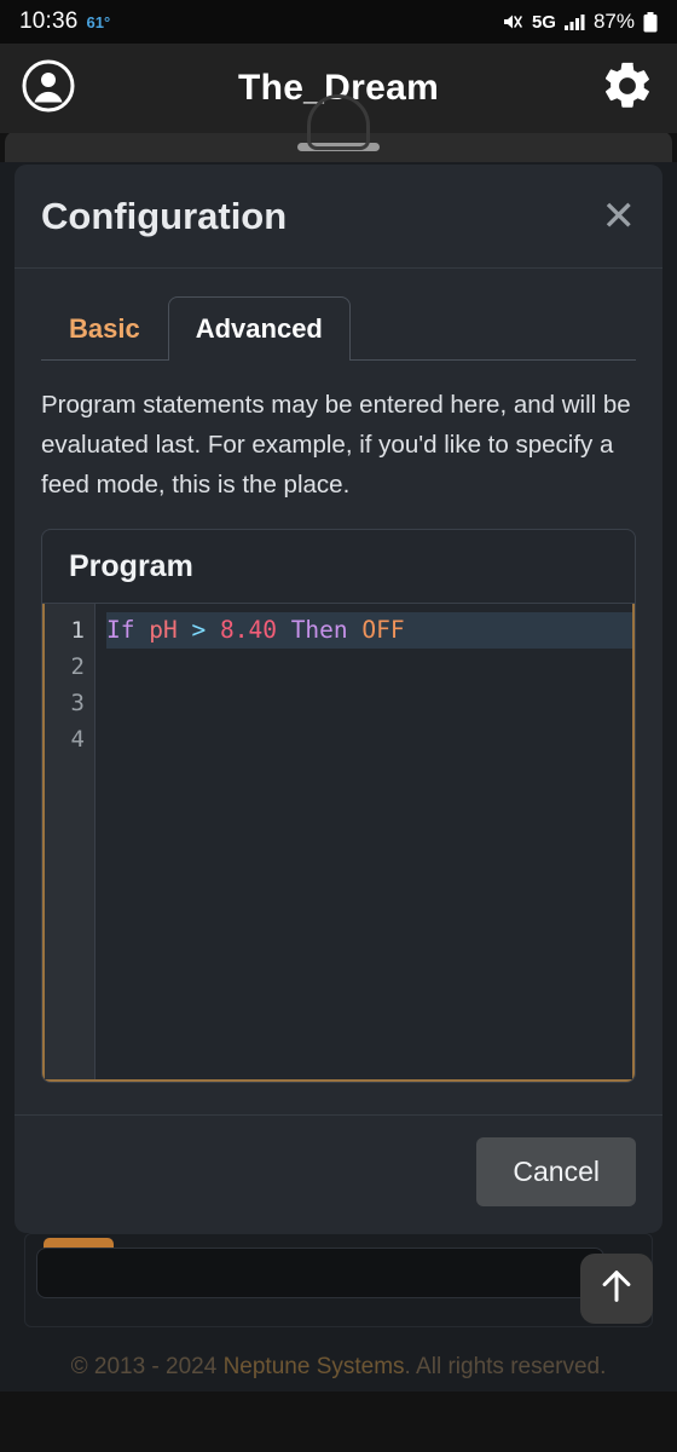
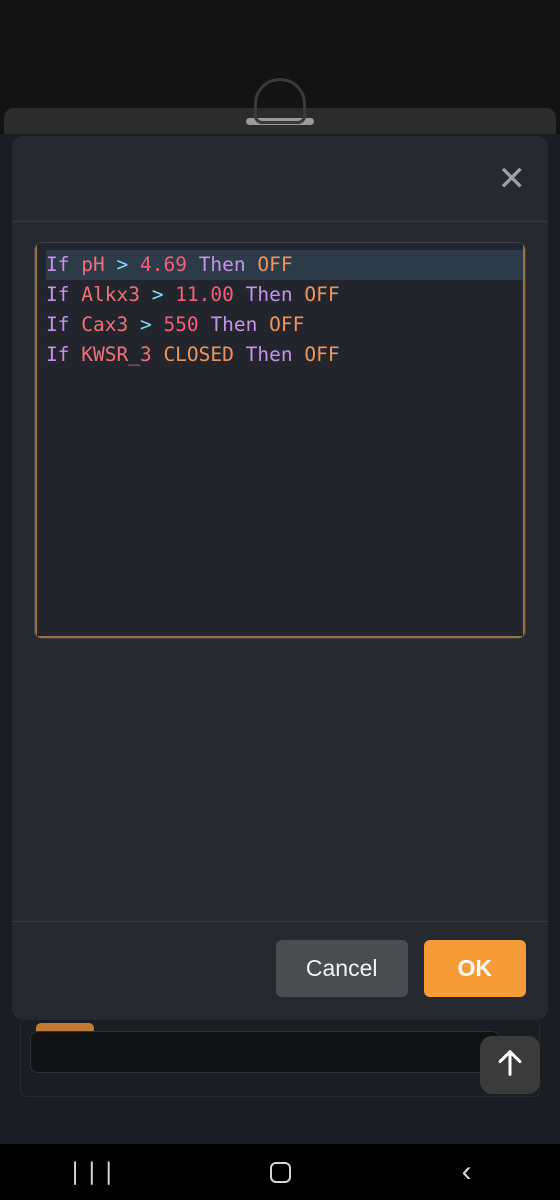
- 10:36
- 61°
- 5G
- 87%
- The_Dream
- © 2013 - 2024 Neptune Systems. All rights reserved.
- Configuration
  ✕
- Basic
- Advanced
- Program statements may be entered here, and will be evaluated last. For example, if you'd like to specify a feed mode, this is the place.
- Program
- 1
- 2
- 3
- 4
- If pH > 8.40 Then OFF
+ If pH > 4.69 Then OFF
+ If Alkx3 > 11.00 Then OFF
+ If Cax3 > 550 Then OFF
+ If KWSR_3 CLOSED Then OFF
  Cancel
+ OK
+ |||
+ ‹
